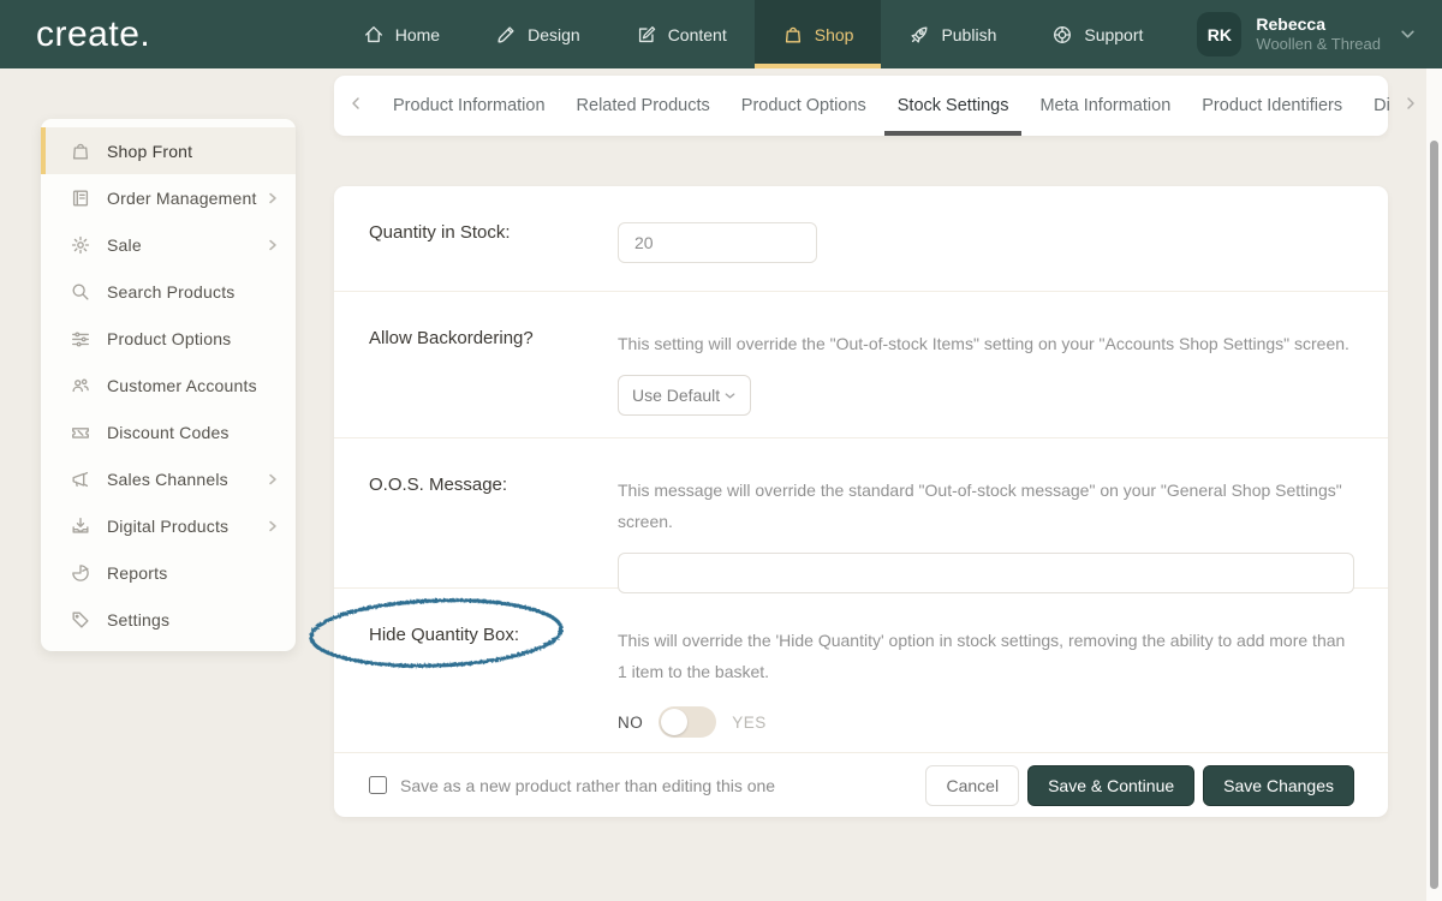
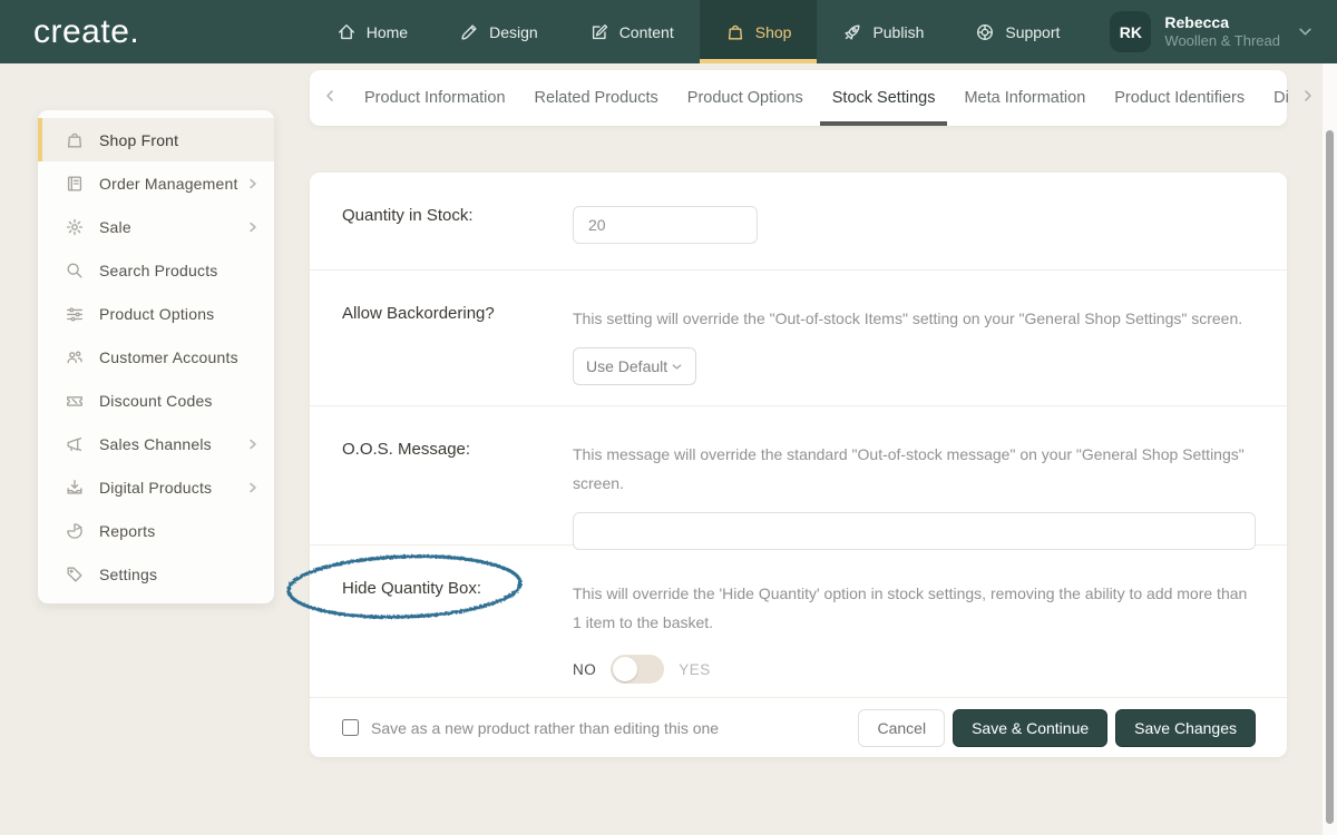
  create.
  Home
  Design
  Content
  Shop
  Publish
  Support
  RK
  Rebecca
  Woollen & Thread
  Shop Front
  Order Management
  Sale
  Search Products
  Product Options
  Customer Accounts
  Discount Codes
  Sales Channels
  Digital Products
  Reports
  Settings
  Product Information
  Related Products
  Product Options
  Stock Settings
  Meta Information
  Product Identifiers
  Quantity in Stock:
  20
  Allow Backordering?
- This setting will override the "Out-of-stock Items" setting on your "Accounts Shop Settings" screen.
+ This setting will override the "Out-of-stock Items" setting on your "General Shop Settings" screen.
  Use Default
  O.O.S. Message:
  This message will override the standard "Out-of-stock message" on your "General Shop Settings" screen.
  Hide Quantity Box:
  This will override the 'Hide Quantity' option in stock settings, removing the ability to add more than 1 item to the basket.
  NO
  YES
  Save as a new product rather than editing this one
  Cancel
  Save & Continue
  Save Changes
